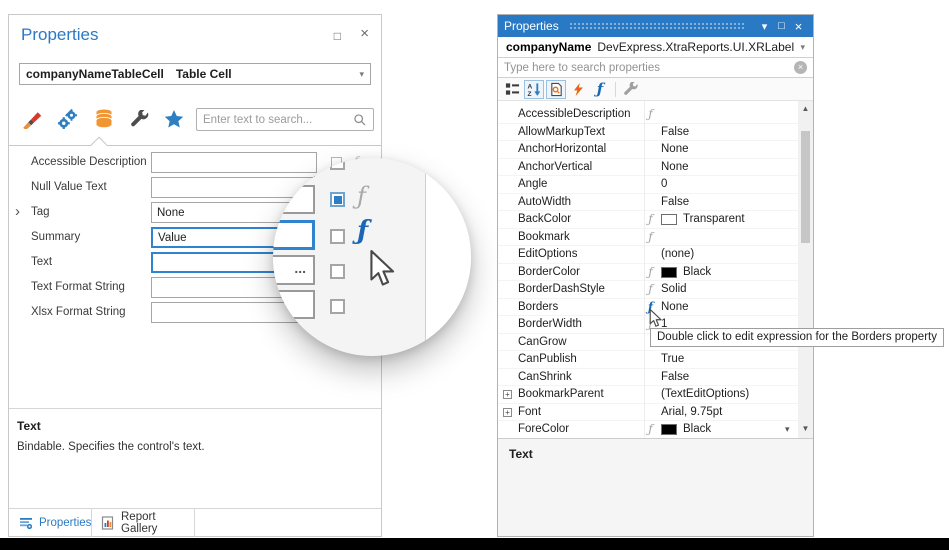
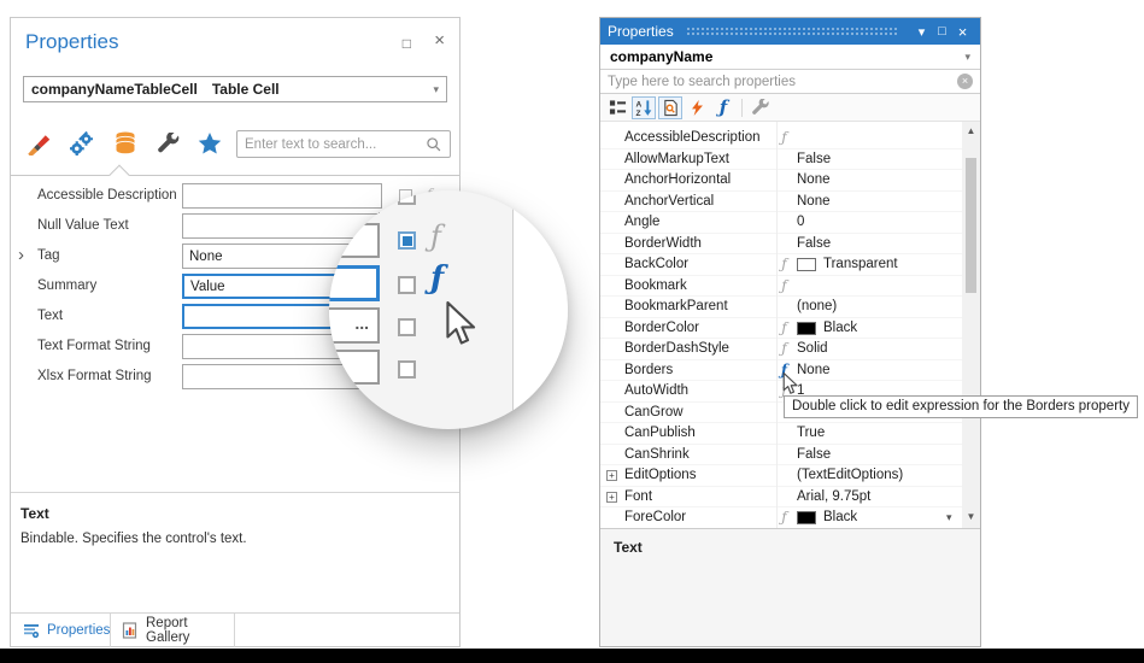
  Properties
  □
  ×
  companyNameTableCell
  Table Cell
  ▾
  Enter text to search...
  Accessible Description
  Null Value Text
  ›
  Tag
  None
  Summary
  Value
  Text
  Text Format String
  Xlsx Format String
  Text
  Bindable. Specifies the control's text.
  Properties
  Report Gallery
  Properties
  ▾
  □
  ×
  companyName
- DevExpress.XtraReports.UI.XRLabel
  ▾
  Type here to search properties
  ×
  ƒ
  AccessibleDescription
  ƒ
  AllowMarkupText
  False
  AnchorHorizontal
  None
  AnchorVertical
  None
  Angle
  0
- AutoWidth
+ BorderWidth
  False
  BackColor
  ƒ
  Transparent
  Bookmark
  ƒ
- EditOptions
+ BookmarkParent
  (none)
  BorderColor
  ƒ
  Black
  BorderDashStyle
  ƒ
  Solid
  Borders
  ƒ
  None
- BorderWidth
+ AutoWidth
  1
  CanGrow
  CanPublish
  True
  CanShrink
  False
  +
- BookmarkParent
+ EditOptions
  (TextEditOptions)
  +
  Font
  Arial, 9.75pt
  ForeColor
  ƒ
  Black
  ▾
  ▲
  ▼
  Text
  Double click to edit expression for the Borders property
  ...
  ƒ
  ƒ
